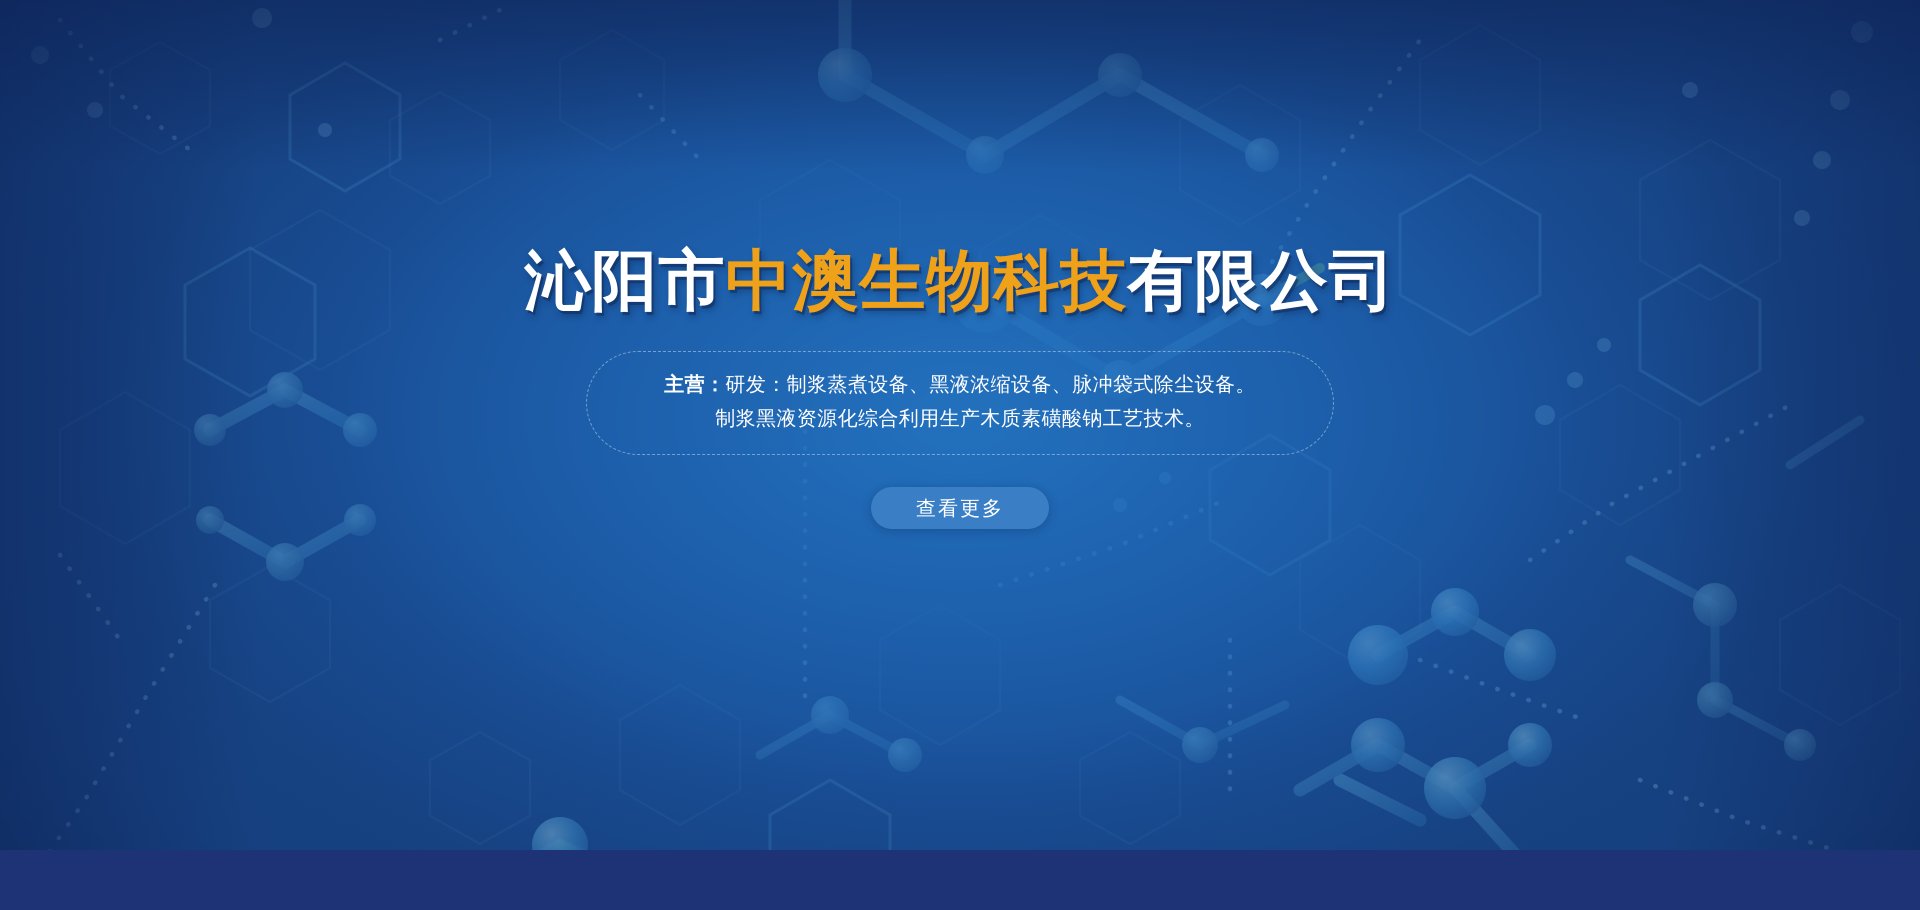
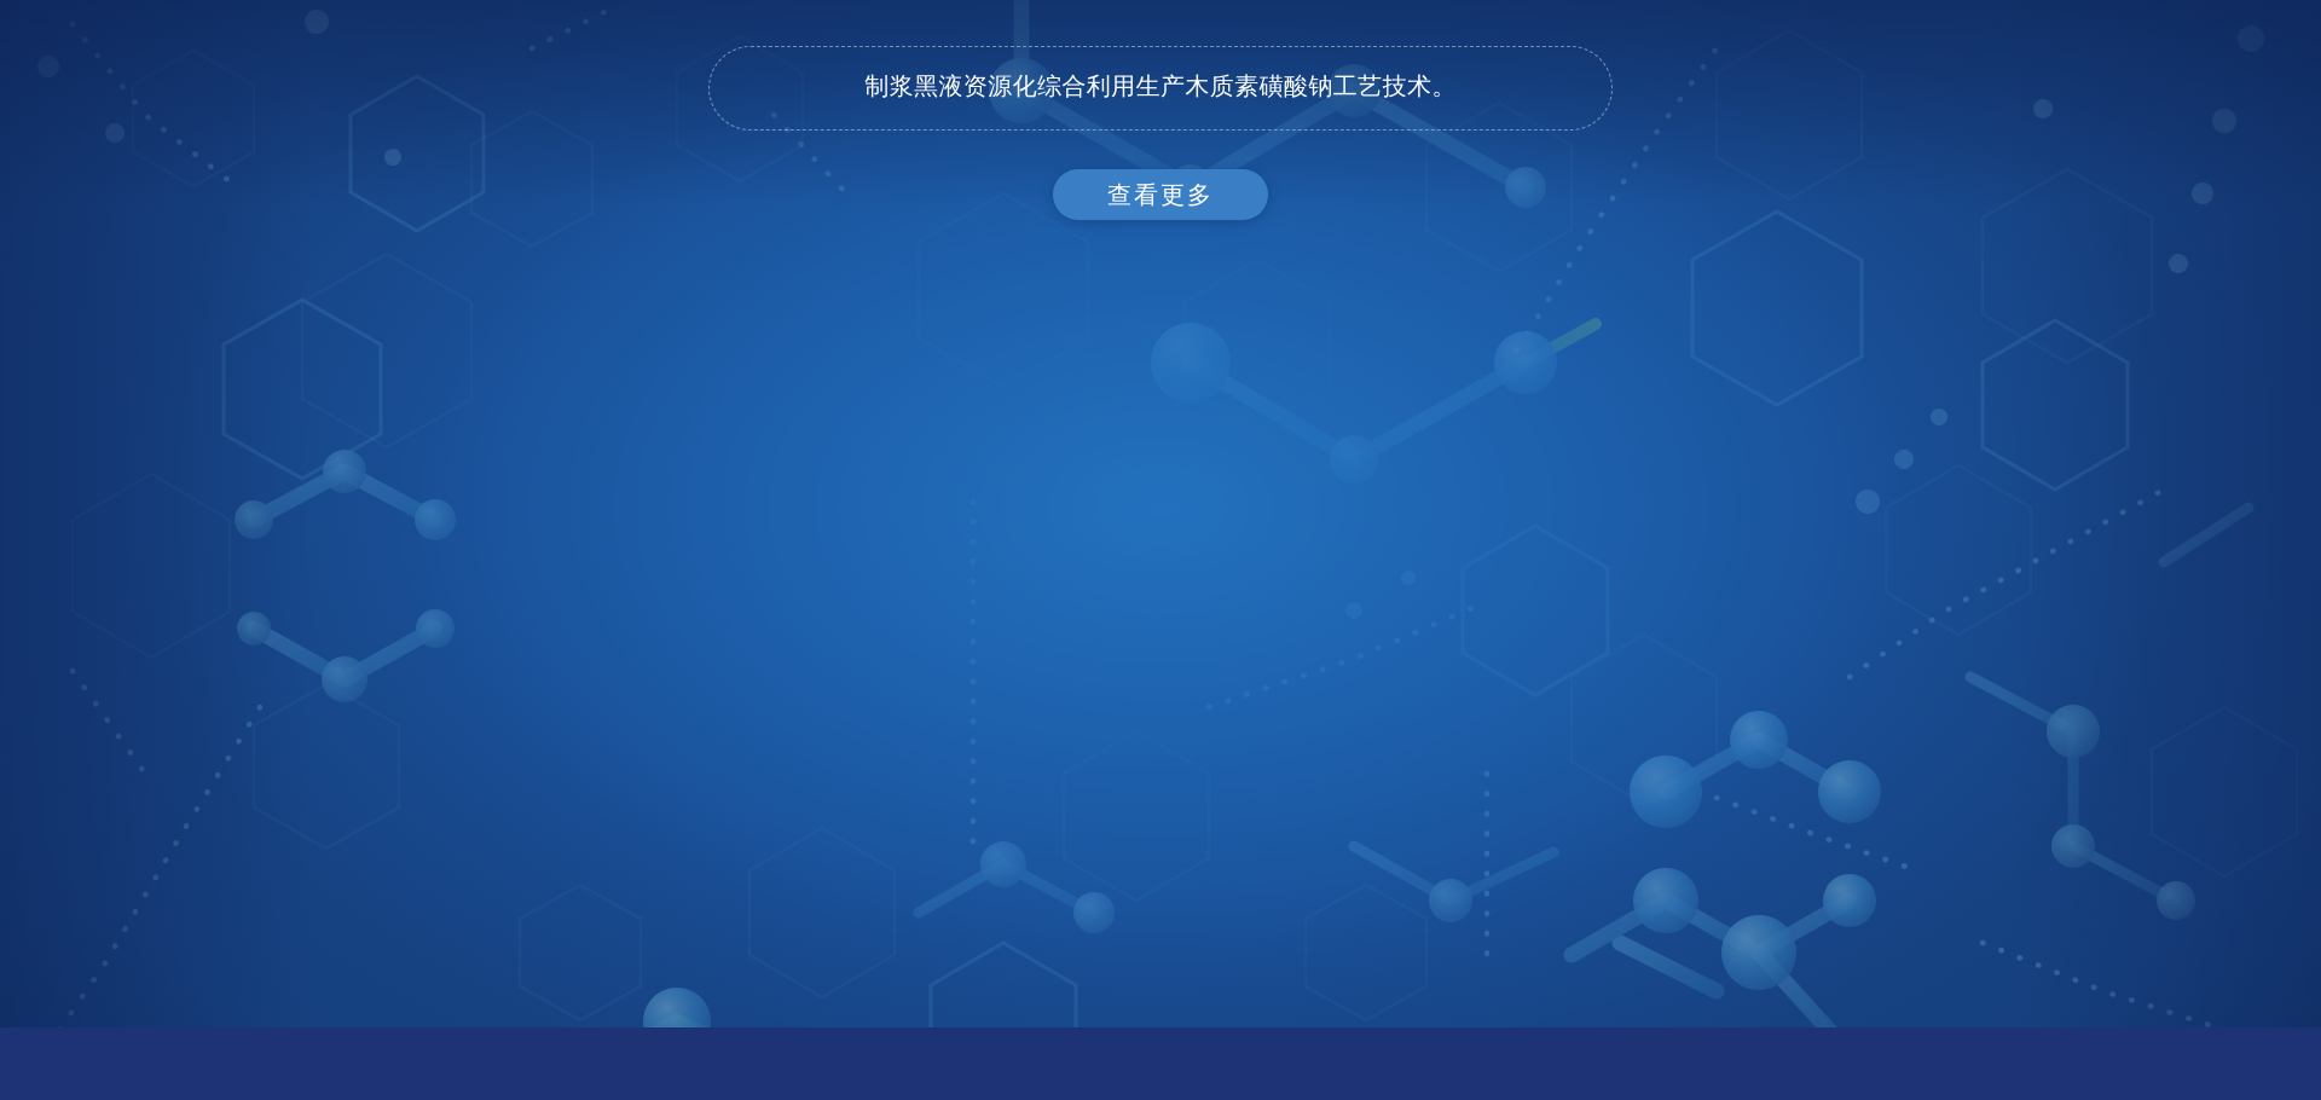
- 沁阳市中澳生物科技有限公司
- 主营：研发：制浆蒸煮设备、黑液浓缩设备、脉冲袋式除尘设备。
  制浆黑液资源化综合利用生产木质素磺酸钠工艺技术。
  查看更多
